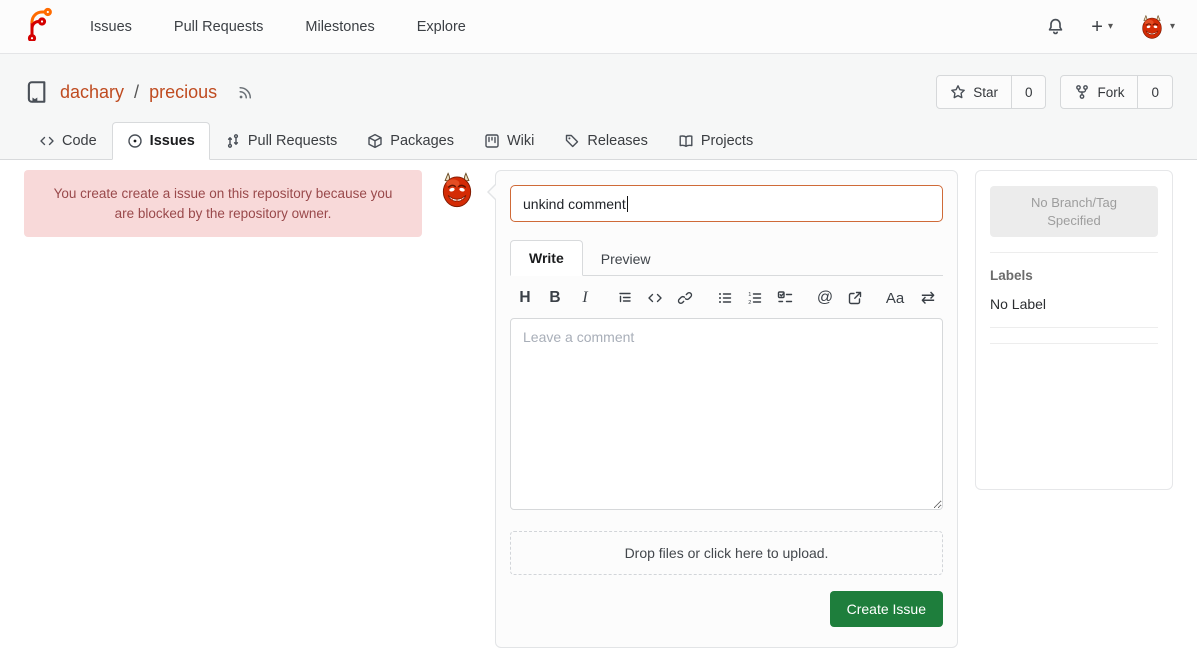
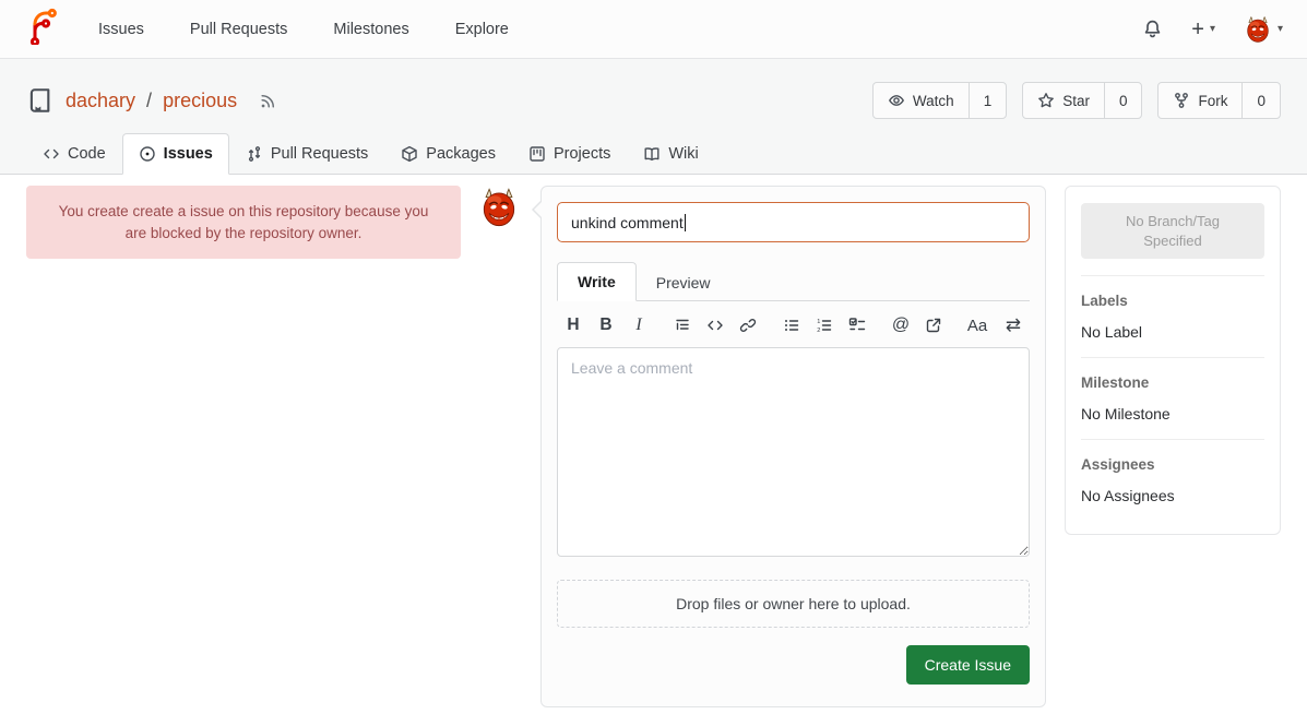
  Issues
  Pull Requests
  Milestones
  Explore
  +
  ▾
  ▾
  dachary
  /
  precious
+ Watch
+ 1
  Star
  0
  Fork
  0
  Code
  Issues
  Pull Requests
  Packages
- Wiki
+ Projects
- Releases
- Projects
+ Wiki
  You create create a issue on this repository because you are blocked by the repository owner.
  unkind comment
  Write
  Preview
  H
  B
  I
  @
  Aa
  ⇄
  Leave a comment
- Drop files or click here to upload.
+ Drop files or owner here to upload.
  Create Issue
  No Branch/Tag Specified
  Labels
  No Label
+ Milestone
+ No Milestone
+ Assignees
+ No Assignees
